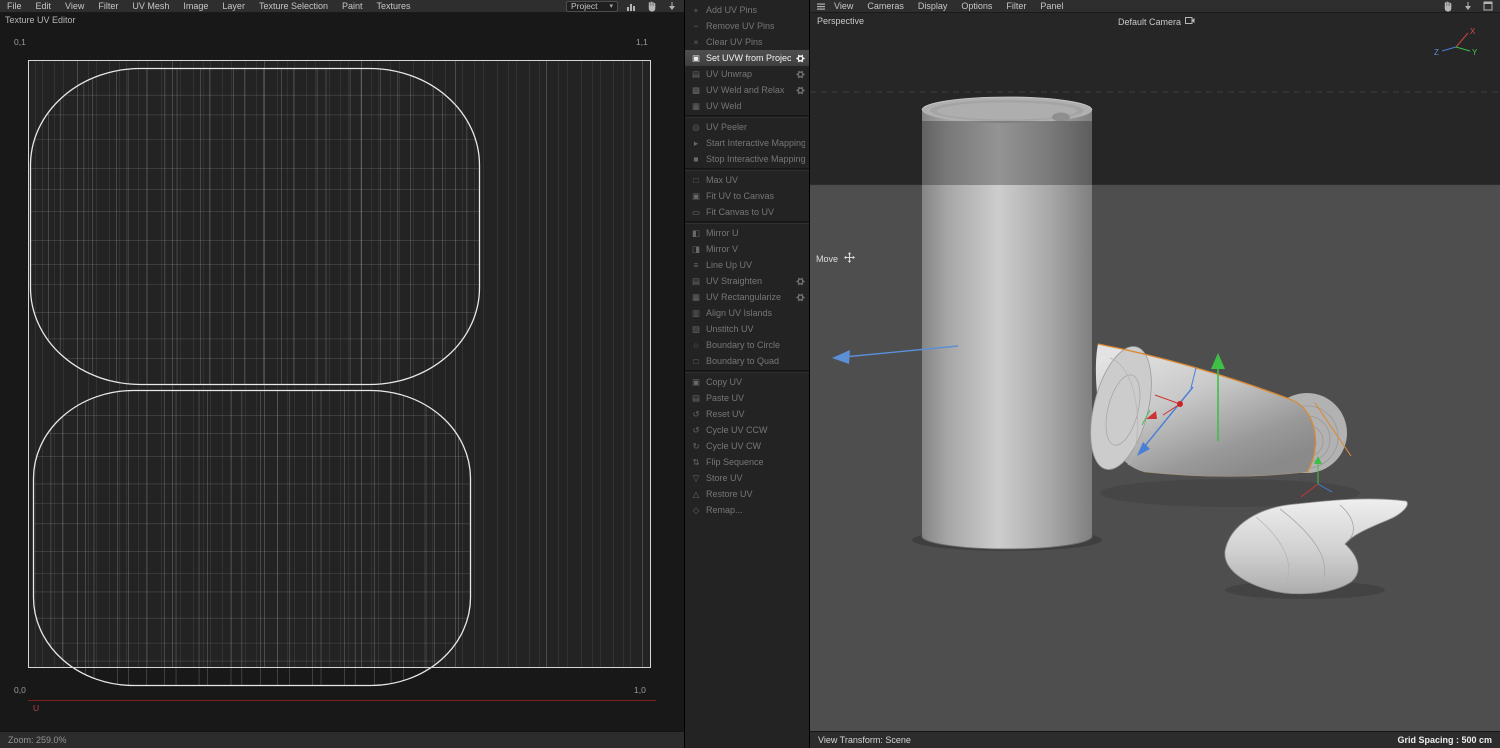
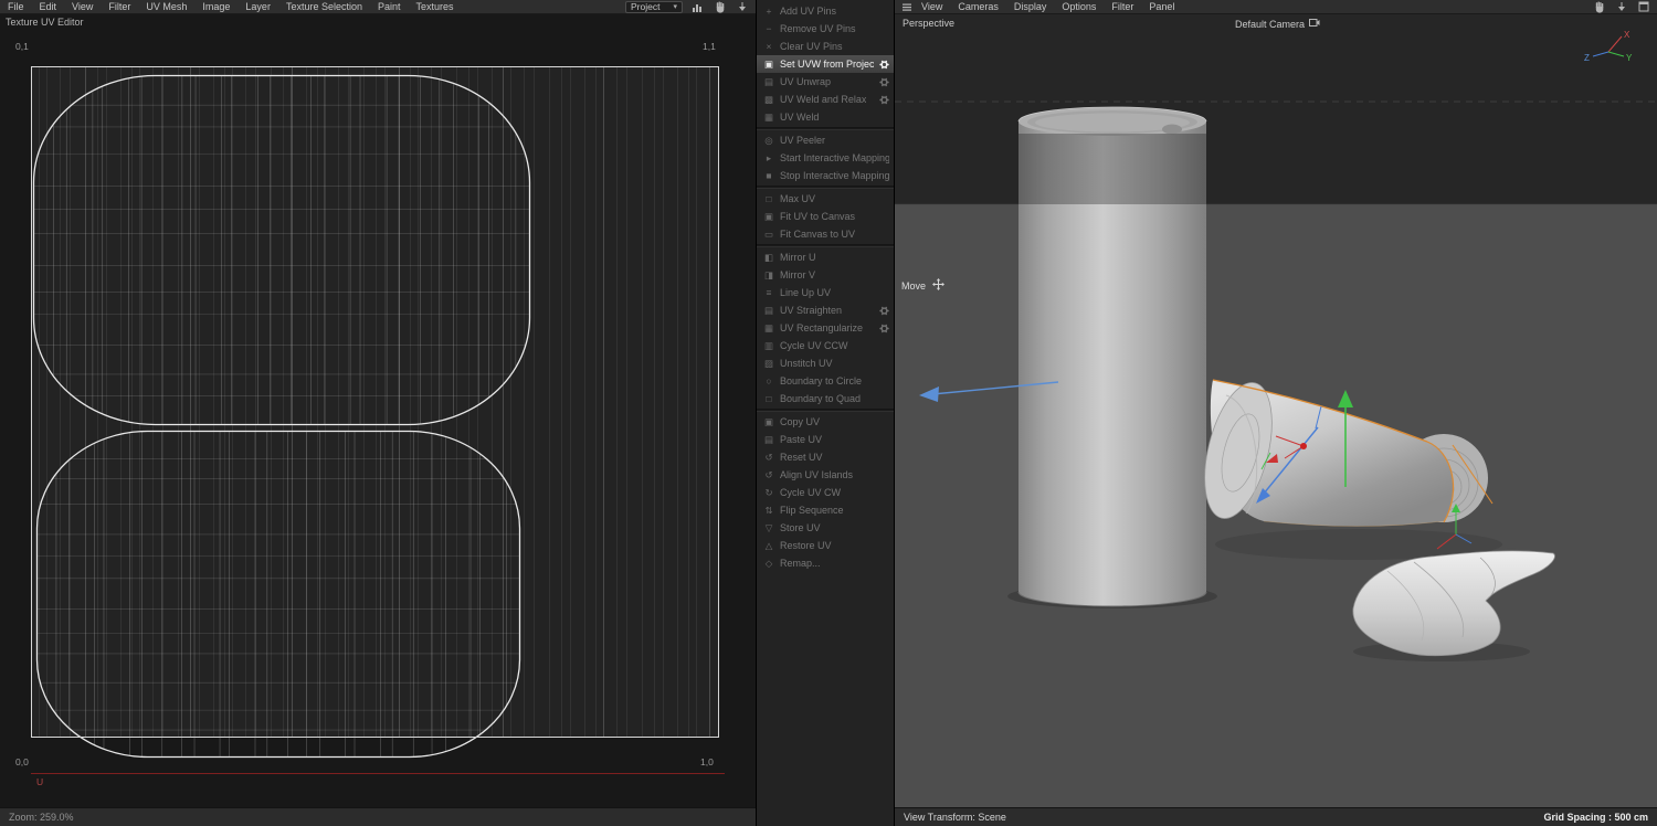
  File
  Edit
  View
  Filter
  UV Mesh
  Image
  Layer
  Texture Selection
  Paint
  Textures
  Project
  Texture UV Editor
  0,1
  1,1
  0,0
  1,0
  U
  Zoom: 259.0%
  +
  Add UV Pins
  −
  Remove UV Pins
  ×
  Clear UV Pins
  ▣
  Set UVW from Projec
  ▤
  UV Unwrap
  ▩
  UV Weld and Relax
  ▦
  UV Weld
  ◎
  UV Peeler
  ▸
  Start Interactive Mapping
  ■
  Stop Interactive Mapping
  □
  Max UV
  ▣
  Fit UV to Canvas
  ▭
  Fit Canvas to UV
  ◧
  Mirror U
  ◨
  Mirror V
  ≡
  Line Up UV
  ▤
  UV Straighten
  ▦
  UV Rectangularize
  ▥
- Align UV Islands
+ Cycle UV CCW
  ▨
  Unstitch UV
  ○
  Boundary to Circle
  □
  Boundary to Quad
  ▣
  Copy UV
  ▤
  Paste UV
  ↺
  Reset UV
  ↺
- Cycle UV CCW
+ Align UV Islands
  ↻
  Cycle UV CW
  ⇅
  Flip Sequence
  ▽
  Store UV
  △
  Restore UV
  ◇
  Remap...
  View
  Cameras
  Display
  Options
  Filter
  Panel
  Perspective
  Default Camera
  Move
  X
  Y
  Z
  View Transform: Scene
  Grid Spacing : 500 cm
